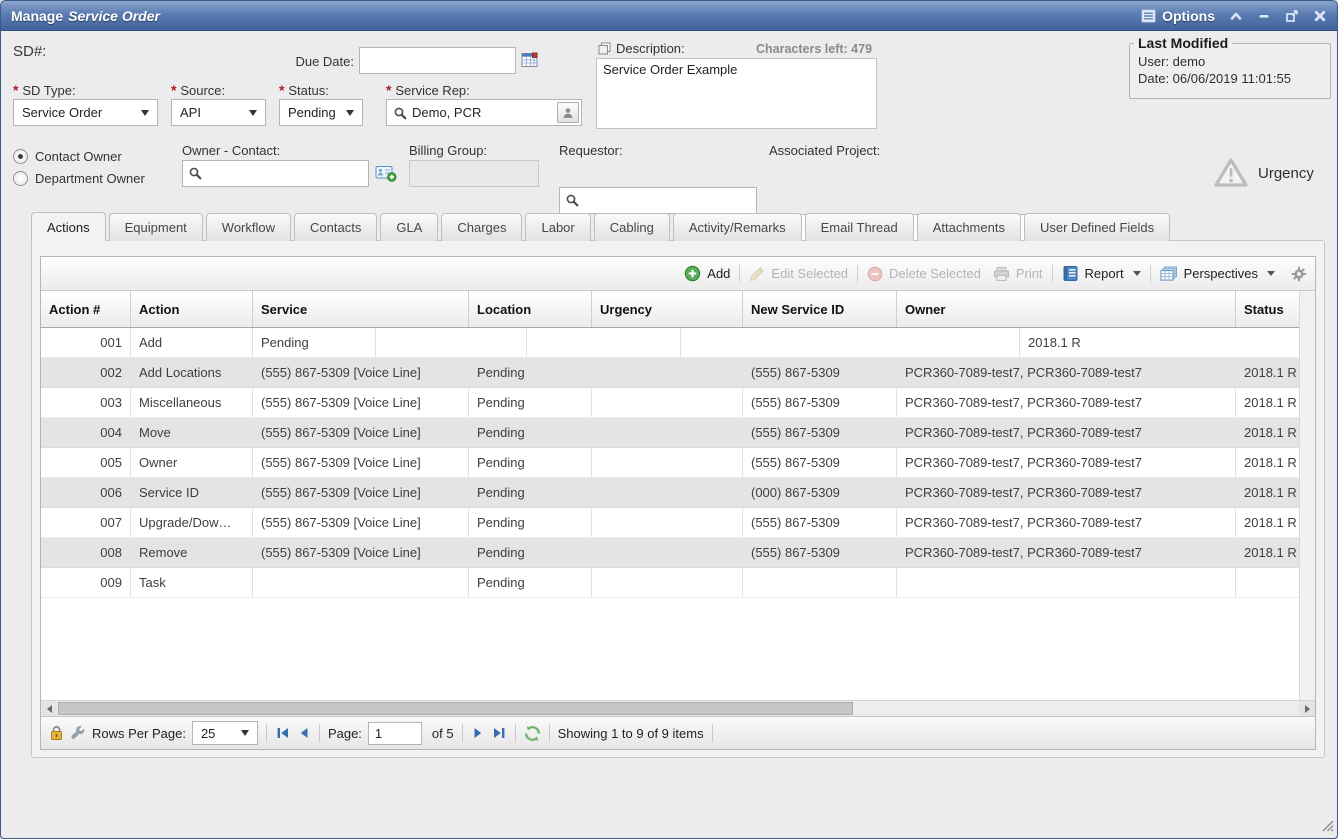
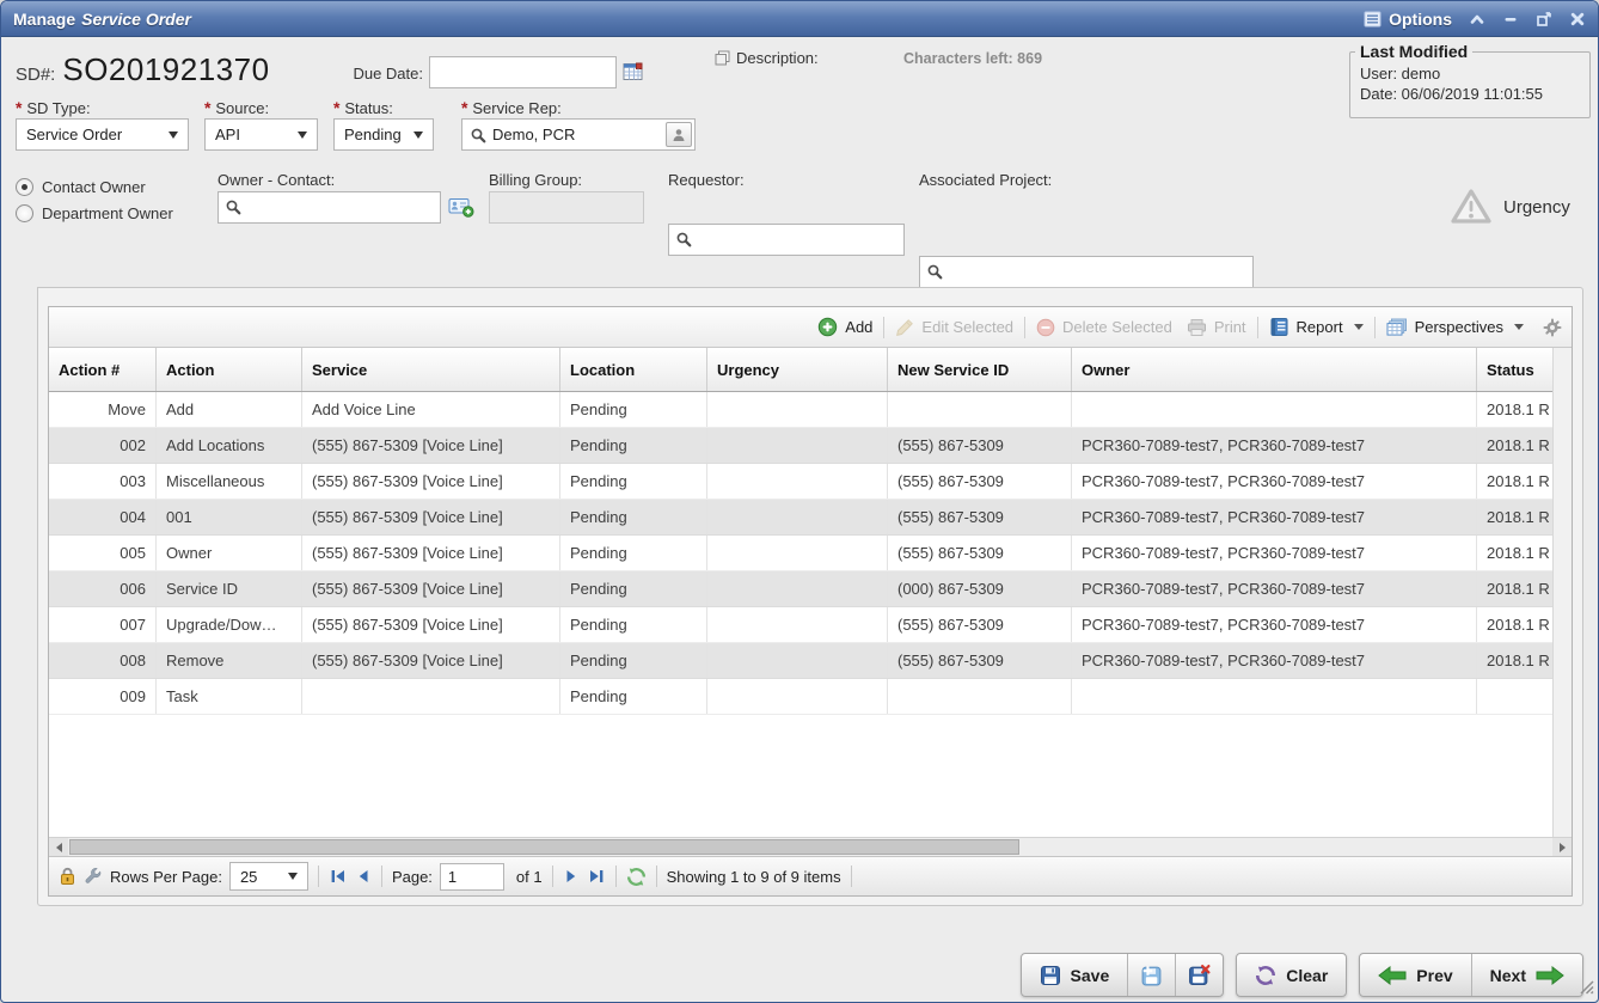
  Manage Service Order
  Options
  SD#:
+ SO201921370
  Due Date:
  Description:
- Characters left: 479
+ Characters left: 869
- Service Order Example
  Last Modified
  User: demo
  Date: 06/06/2019 11:01:55
  SD Type:
  Service Order
  Source:
  API
  Status:
  Pending
  Service Rep:
  Demo, PCR
  Contact Owner
  Department Owner
  Owner - Contact:
  Billing Group:
  Requestor:
  Associated Project:
  Urgency
- Actions
- Equipment
- Workflow
- Contacts
- GLA
- Charges
- Labor
- Cabling
- Activity/Remarks
- Email Thread
- Attachments
- User Defined Fields
  Add
  Edit Selected
  Delete Selected
  Print
  Report
  Perspectives
  Action #
  Action
  Service
  Location
  Urgency
  New Service ID
  Owner
  Status
- 001
+ Move
  Add
+ Add Voice Line
  Pending
  2018.1 R
  002
  Add Locations
  (555) 867-5309 [Voice Line]
  Pending
  (555) 867-5309
  PCR360-7089-test7, PCR360-7089-test7
  2018.1 R
  003
  Miscellaneous
  (555) 867-5309 [Voice Line]
  Pending
  (555) 867-5309
  PCR360-7089-test7, PCR360-7089-test7
  2018.1 R
  004
- Move
+ 001
  (555) 867-5309 [Voice Line]
  Pending
  (555) 867-5309
  PCR360-7089-test7, PCR360-7089-test7
  2018.1 R
  005
  Owner
  (555) 867-5309 [Voice Line]
  Pending
  (555) 867-5309
  PCR360-7089-test7, PCR360-7089-test7
  2018.1 R
  006
  Service ID
  (555) 867-5309 [Voice Line]
  Pending
  (000) 867-5309
  PCR360-7089-test7, PCR360-7089-test7
  2018.1 R
  007
  Upgrade/Dow…
  (555) 867-5309 [Voice Line]
  Pending
  (555) 867-5309
  PCR360-7089-test7, PCR360-7089-test7
  2018.1 R
  008
  Remove
  (555) 867-5309 [Voice Line]
  Pending
  (555) 867-5309
  PCR360-7089-test7, PCR360-7089-test7
  2018.1 R
  009
  Task
  Pending
  Rows Per Page:
  25
  Page:
  1
- of 5
+ of 1
  Showing 1 to 9 of 9 items
+ Save
+ Clear
+ Prev
+ Next
